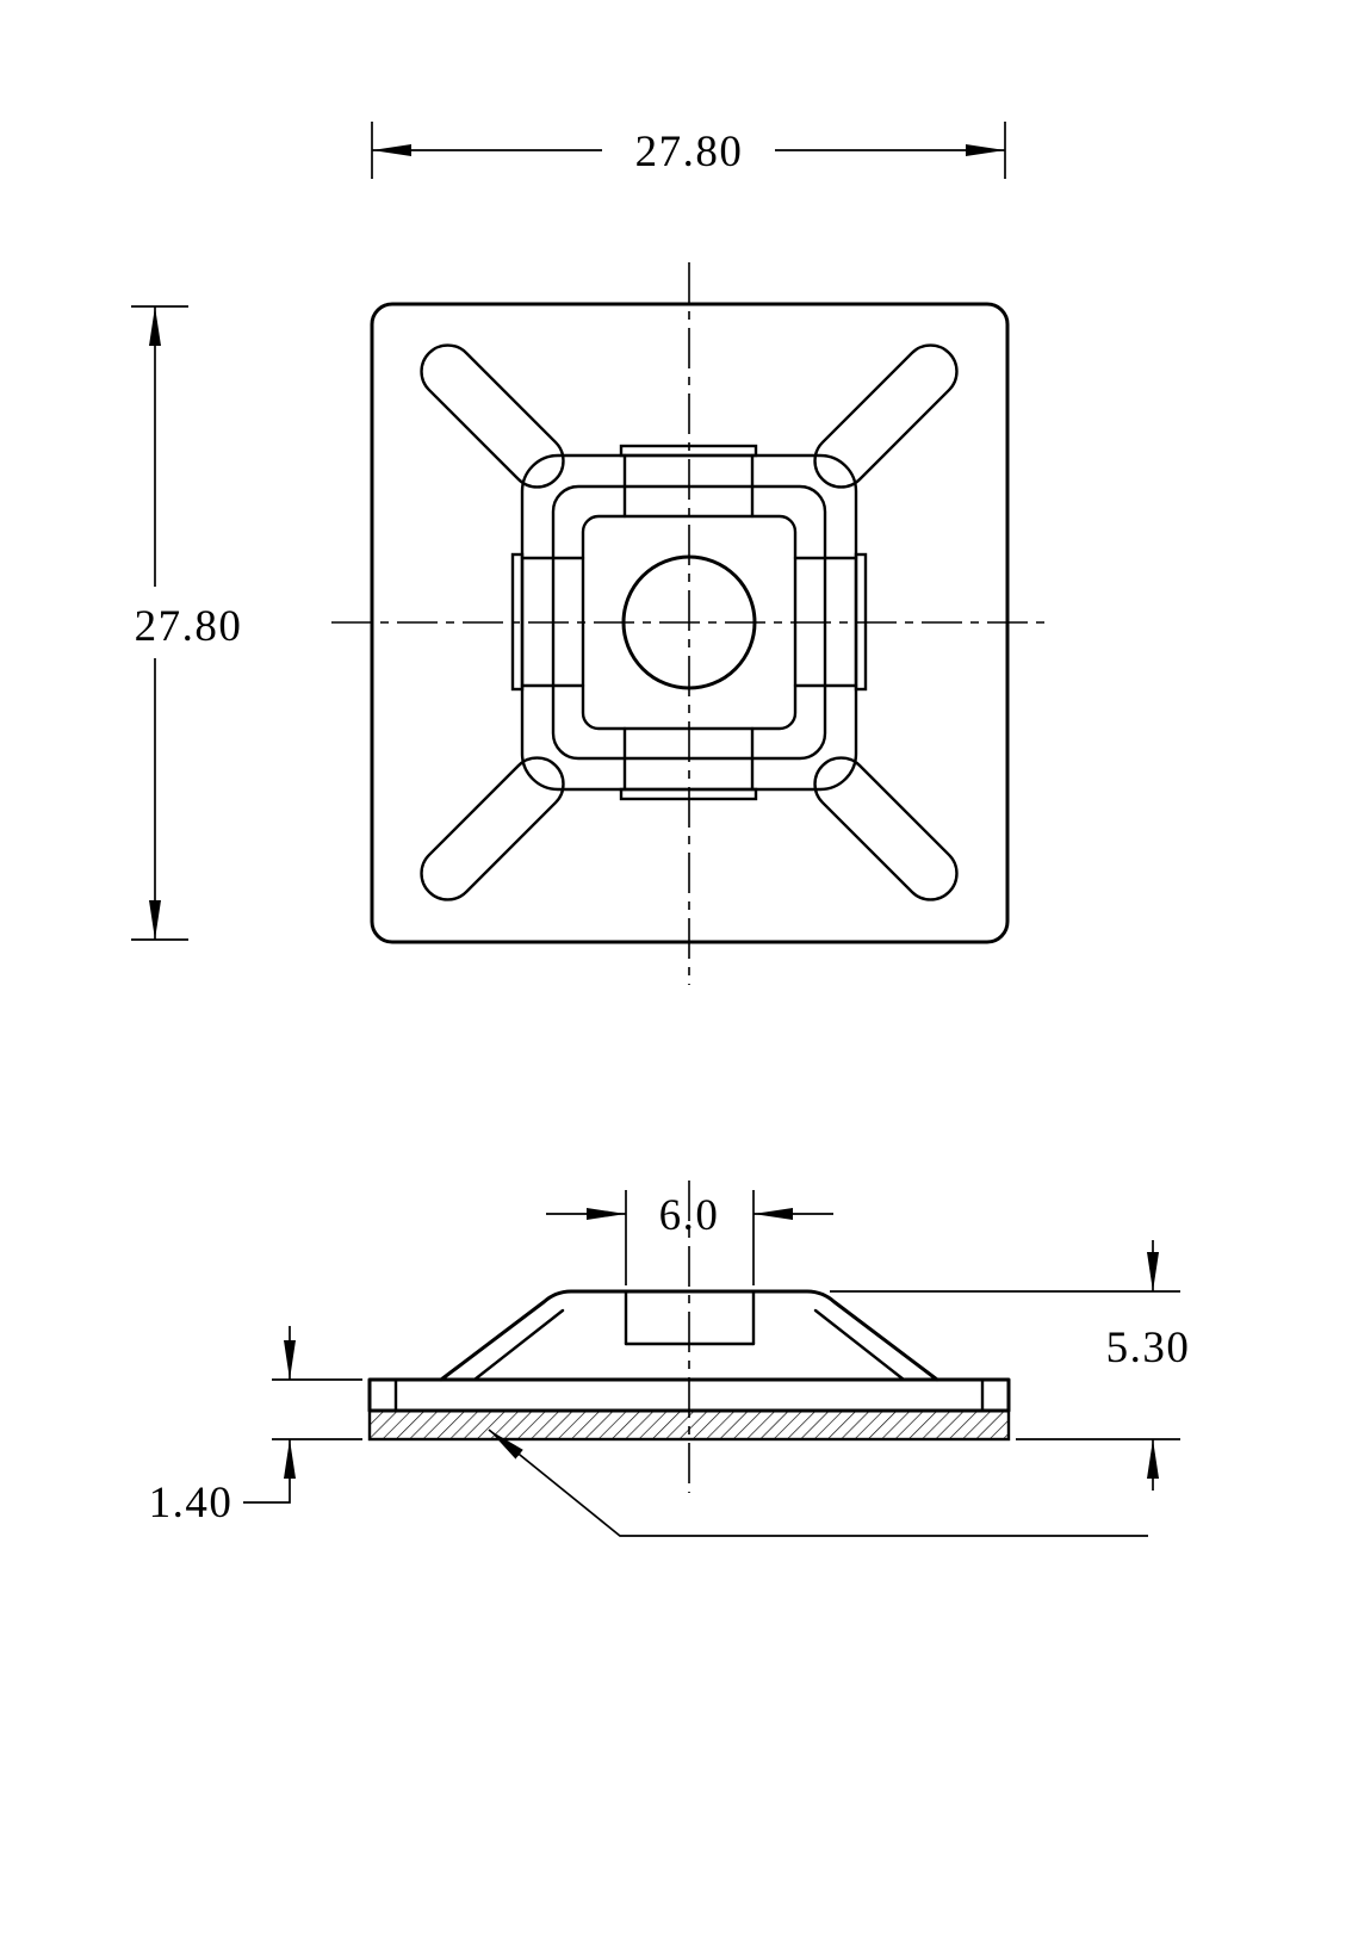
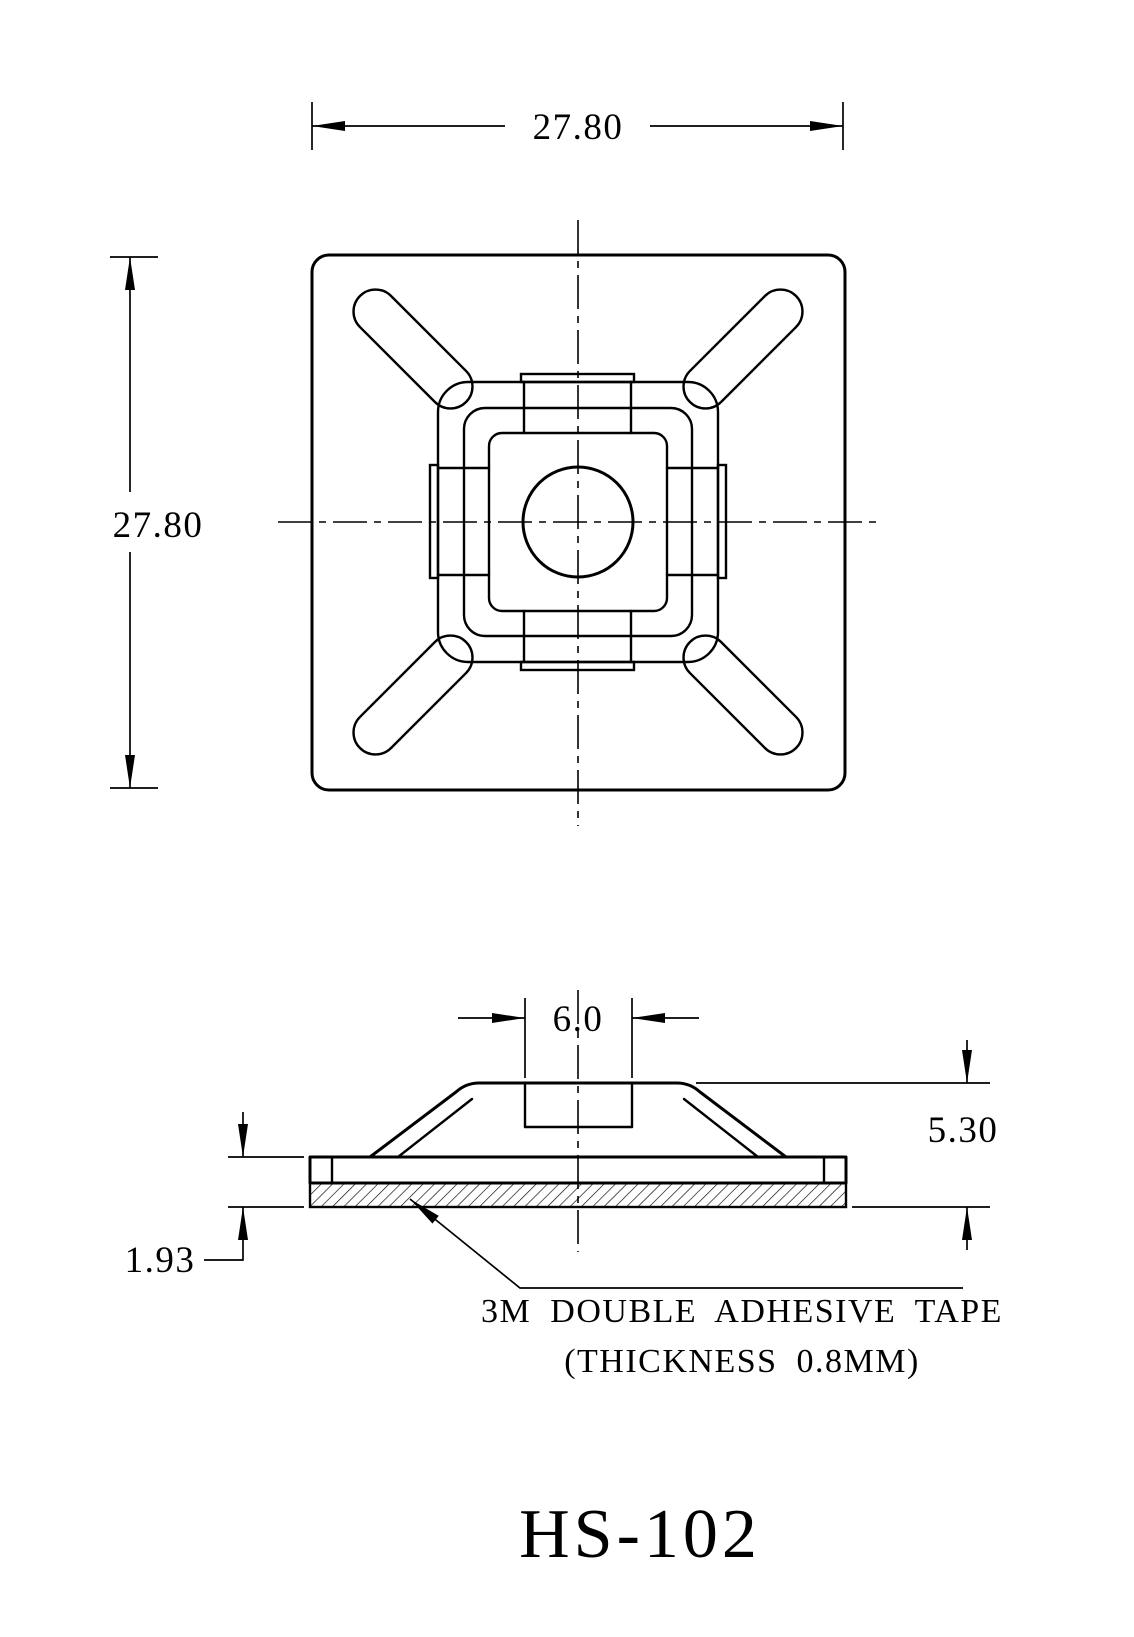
  27.80
  27.80
  6.0
  5.30
- 1.40
+ 1.93
+ 3M DOUBLE ADHESIVE TAPE
+ (THICKNESS 0.8MM)
+ HS-102
